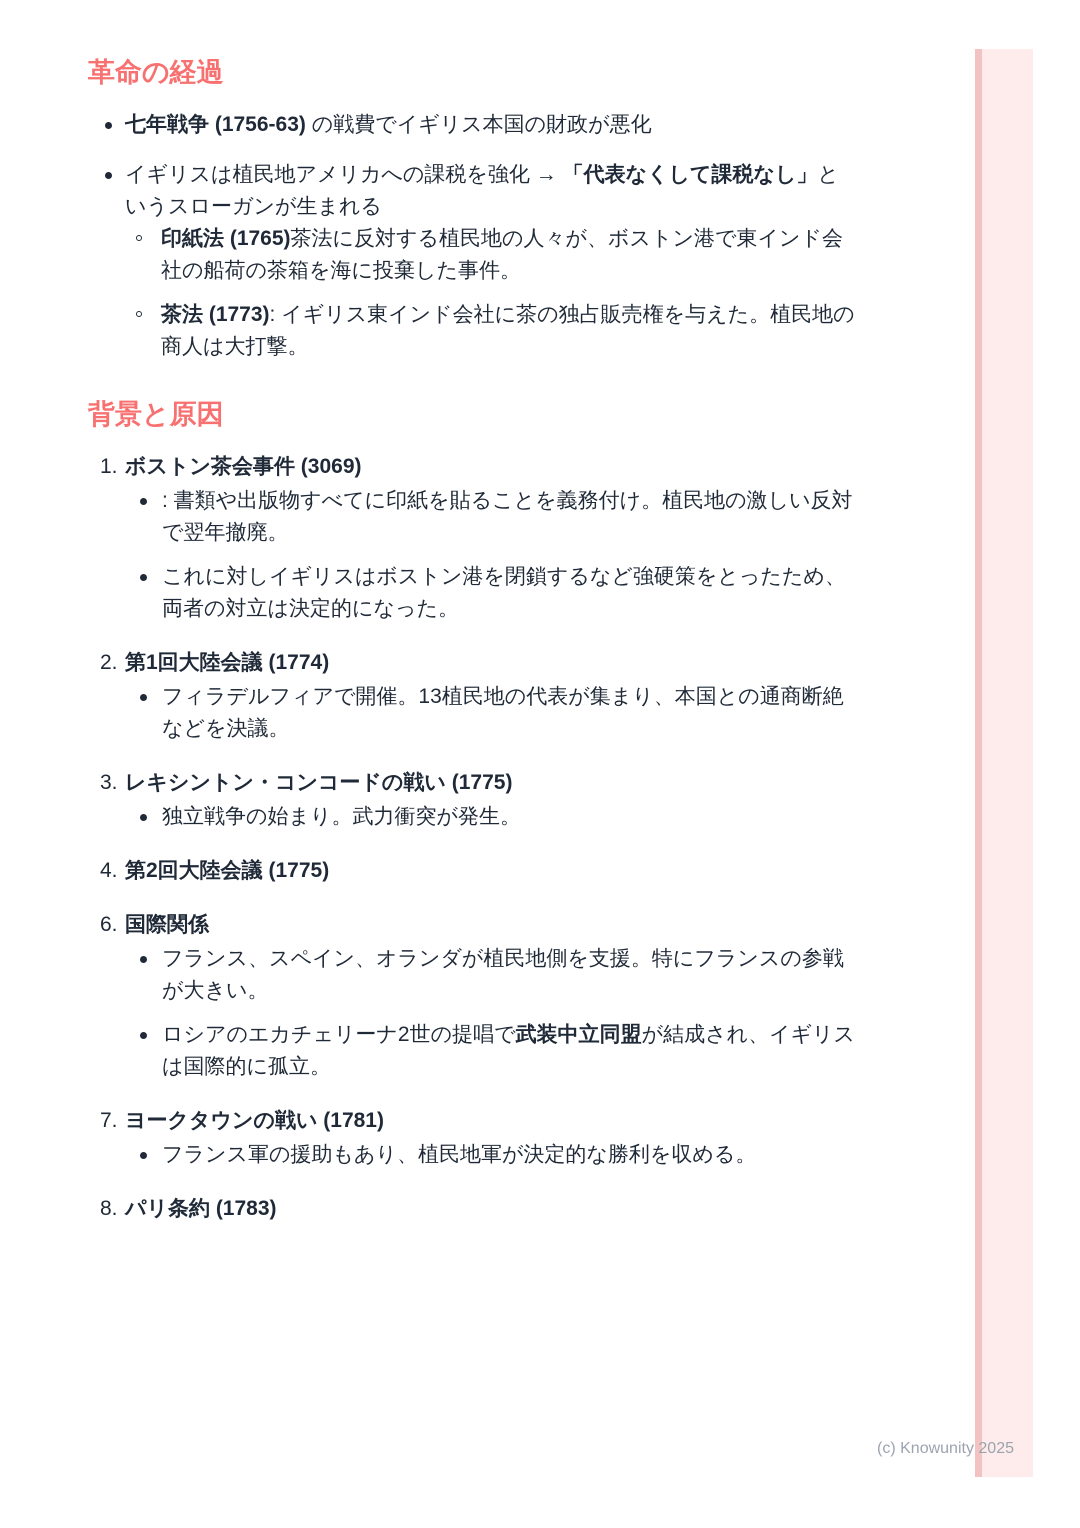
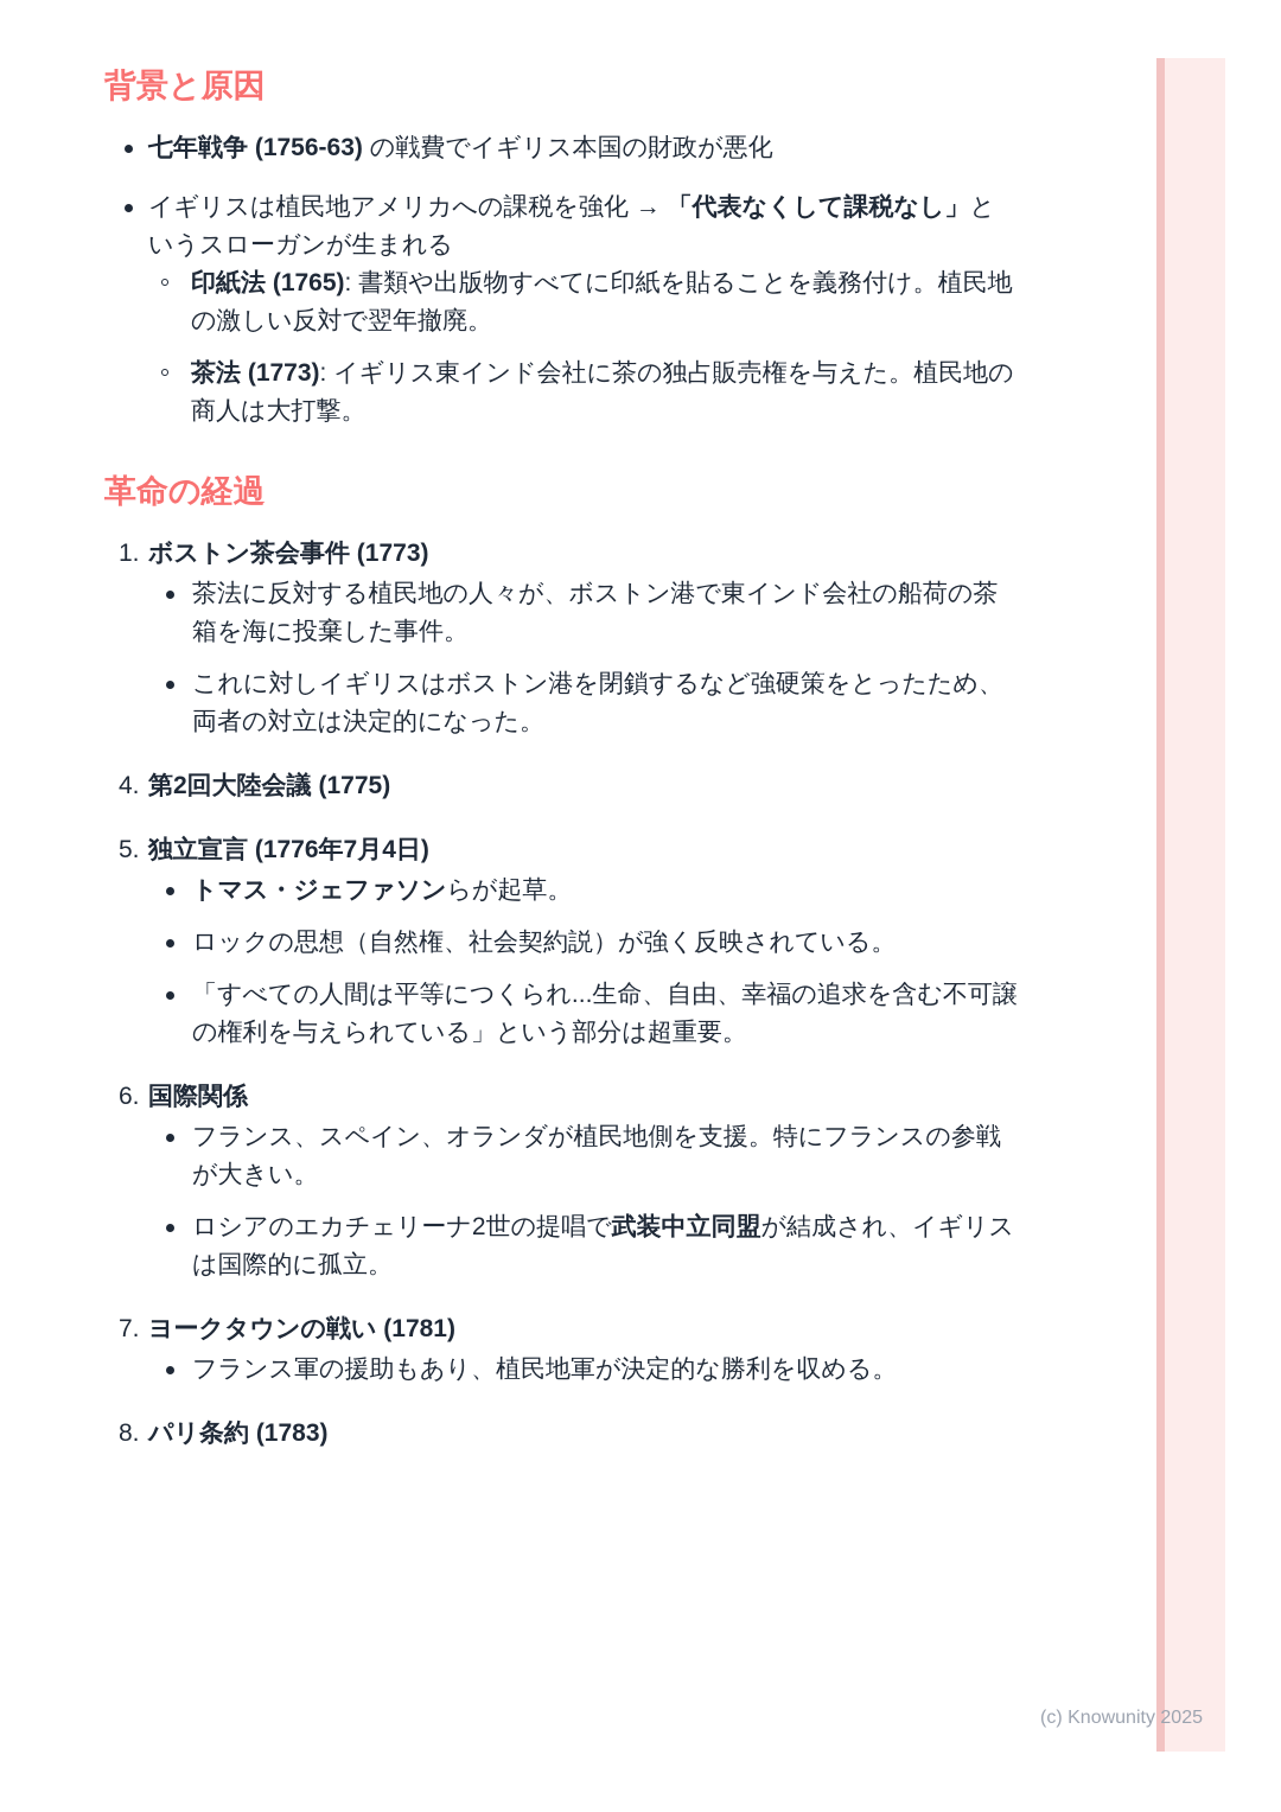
- 革命の経過
+ 背景と原因
  七年戦争 (1756-63) の戦費でイギリス本国の財政が悪化
  イギリスは植民地アメリカへの課税を強化 → 「代表なくして課税なし」というスローガンが生まれる
- 印紙法 (1765)茶法に反対する植民地の人々が、ボストン港で東インド会社の船荷の茶箱を海に投棄した事件。
+ 印紙法 (1765): 書類や出版物すべてに印紙を貼ることを義務付け。植民地の激しい反対で翌年撤廃。
  茶法 (1773): イギリス東インド会社に茶の独占販売権を与えた。植民地の商人は大打撃。
- 背景と原因
+ 革命の経過
  1.
- ボストン茶会事件 (3069)
+ ボストン茶会事件 (1773)
- : 書類や出版物すべてに印紙を貼ることを義務付け。植民地の激しい反対で翌年撤廃。
+ 茶法に反対する植民地の人々が、ボストン港で東インド会社の船荷の茶箱を海に投棄した事件。
  これに対しイギリスはボストン港を閉鎖するなど強硬策をとったため、両者の対立は決定的になった。
- 2.
- 第1回大陸会議 (1774)
- フィラデルフィアで開催。13植民地の代表が集まり、本国との通商断絶などを決議。
- 3.
- レキシントン・コンコードの戦い (1775)
- 独立戦争の始まり。武力衝突が発生。
  4.
  第2回大陸会議 (1775)
+ 5.
+ 独立宣言 (1776年7月4日)
+ トマス・ジェファソンらが起草。
+ ロックの思想（自然権、社会契約説）が強く反映されている。
+ 「すべての人間は平等につくられ...生命、自由、幸福の追求を含む不可譲の権利を与えられている」という部分は超重要。
  6.
  国際関係
  フランス、スペイン、オランダが植民地側を支援。特にフランスの参戦が大きい。
  ロシアのエカチェリーナ2世の提唱で武装中立同盟が結成され、イギリスは国際的に孤立。
  7.
  ヨークタウンの戦い (1781)
  フランス軍の援助もあり、植民地軍が決定的な勝利を収める。
  8.
  パリ条約 (1783)
  (c) Knowunity 2025
